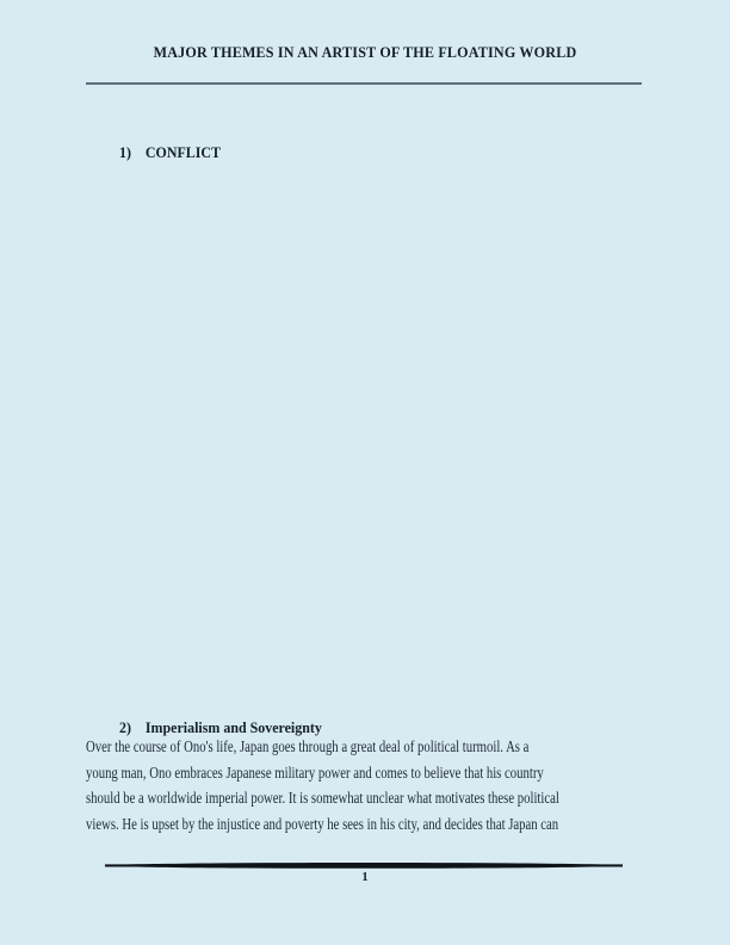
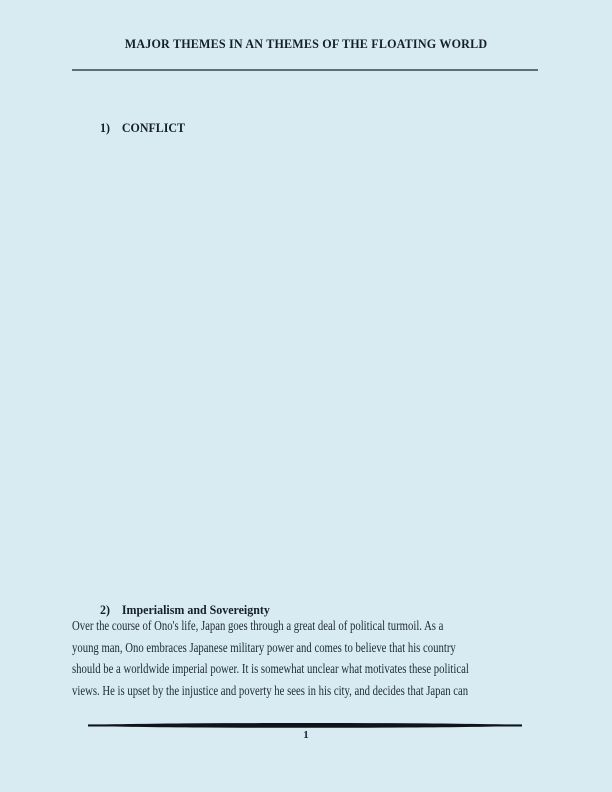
- MAJOR THEMES IN AN ARTIST OF THE FLOATING WORLD
+ MAJOR THEMES IN AN THEMES OF THE FLOATING WORLD
  1) CONFLICT
  2) Imperialism and Sovereignty
  Over the course of Ono's life, Japan goes through a great deal of political turmoil. As a
  young man, Ono embraces Japanese military power and comes to believe that his country
  should be a worldwide imperial power. It is somewhat unclear what motivates these political
  views. He is upset by the injustice and poverty he sees in his city, and decides that Japan can
  1
